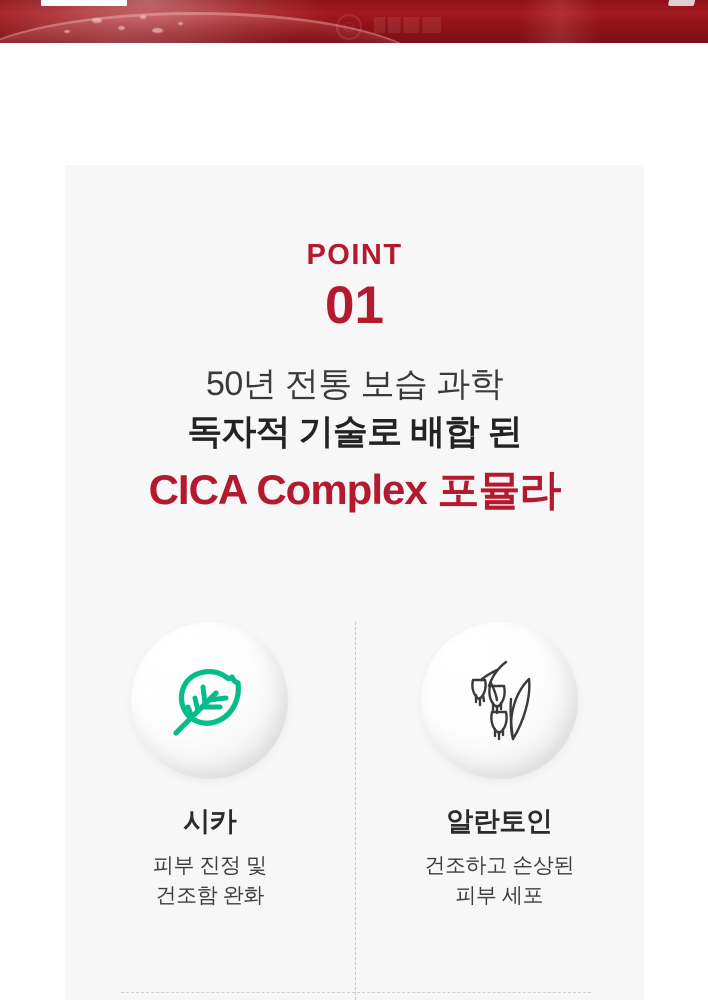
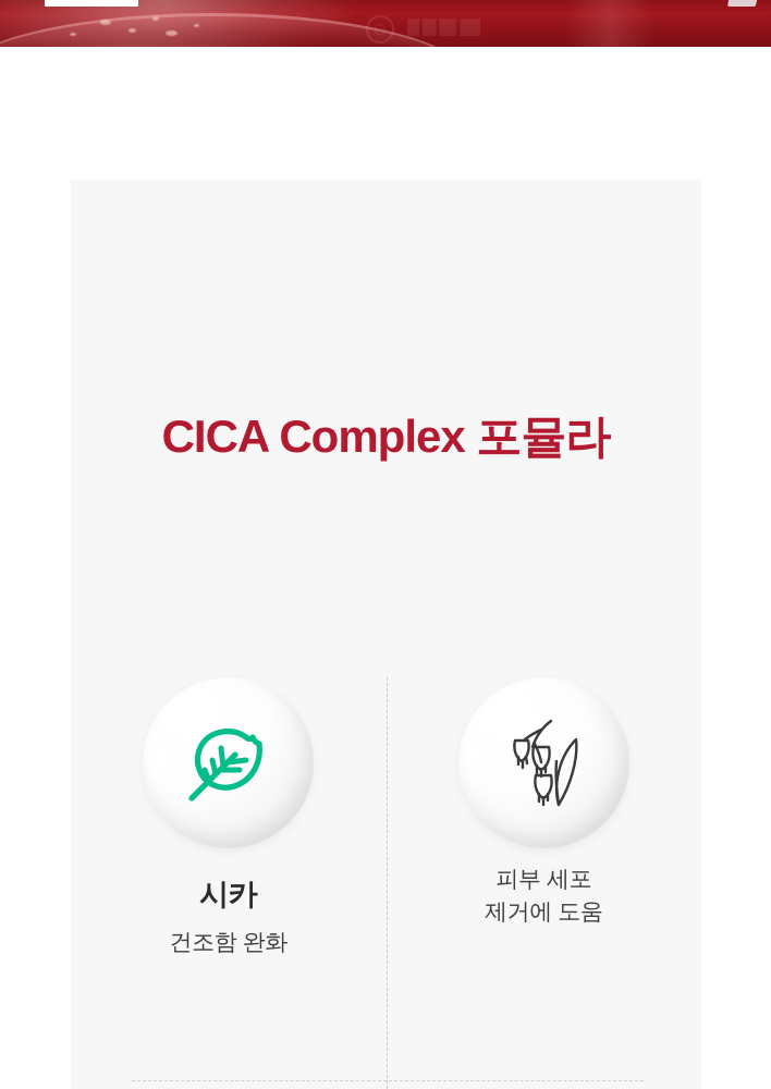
- POINT
- 01
- 50년 전통 보습 과학
- 독자적 기술로 배합 된
  CICA Complex 포뮬라
  시카
- 피부 진정 및
  건조함 완화
- 알란토인
- 건조하고 손상된
  피부 세포
+ 제거에 도움
